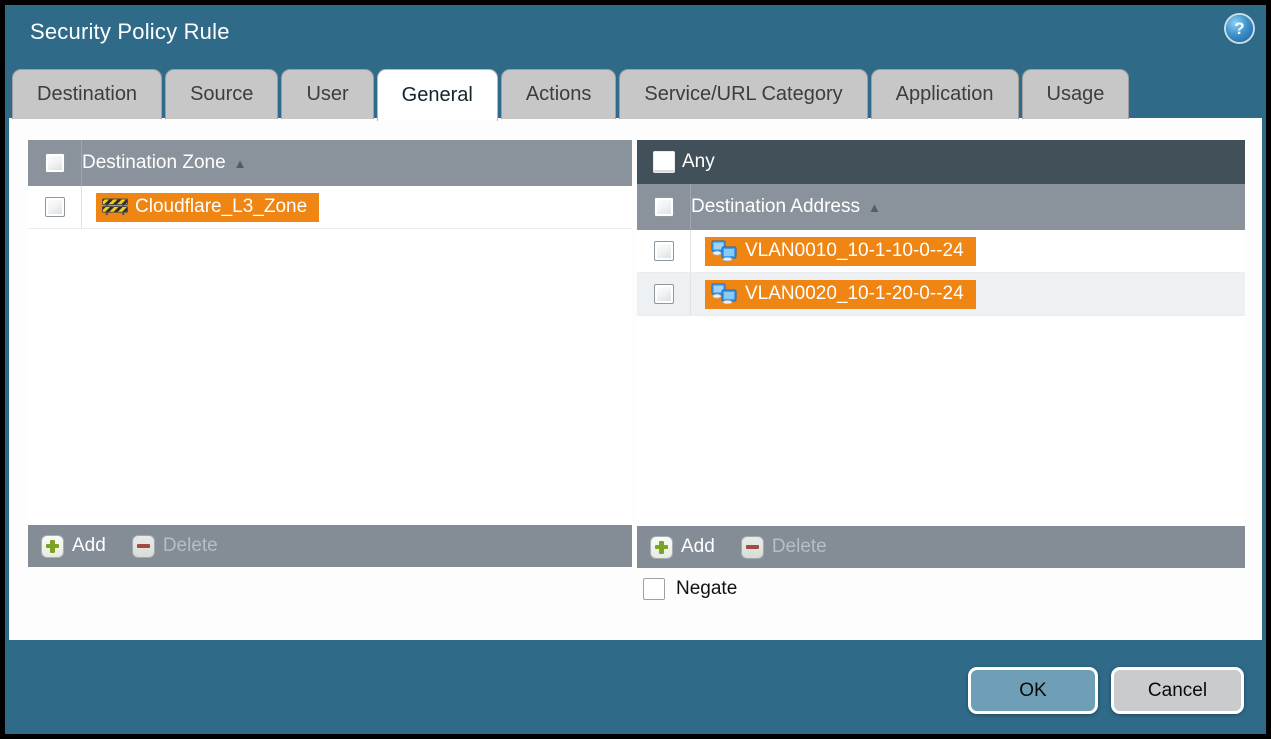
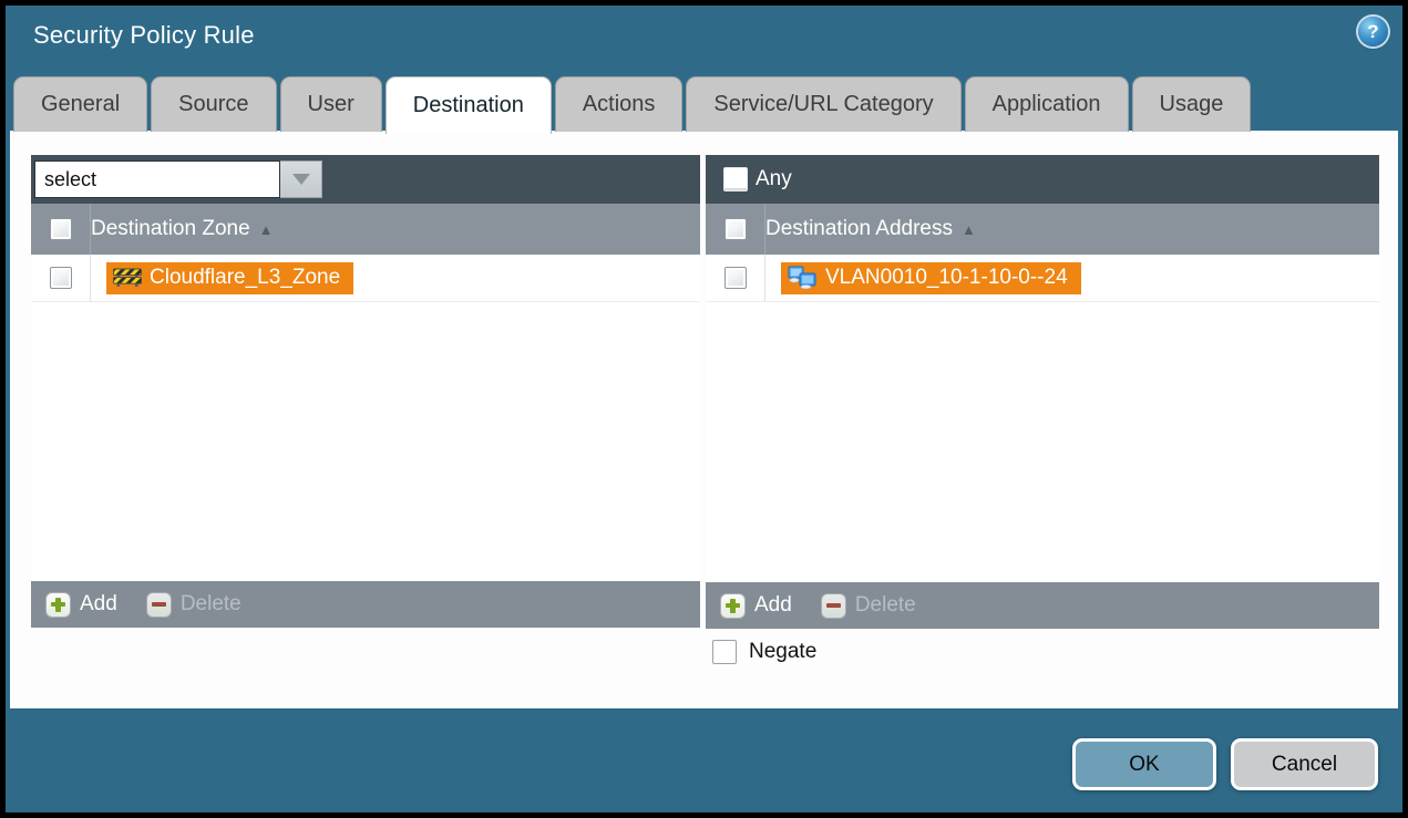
  Security Policy Rule
  ?
- Destination
+ General
  Source
  User
- General
+ Destination
  Actions
  Service/URL Category
  Application
  Usage
+ select
  Destination Zone
  ▲
  Cloudflare_L3_Zone
  Add
  Delete
  Any
  Destination Address
  ▲
  VLAN0010_10-1-10-0--24
- VLAN0020_10-1-20-0--24
  Add
  Delete
  Negate
  OK
  Cancel
